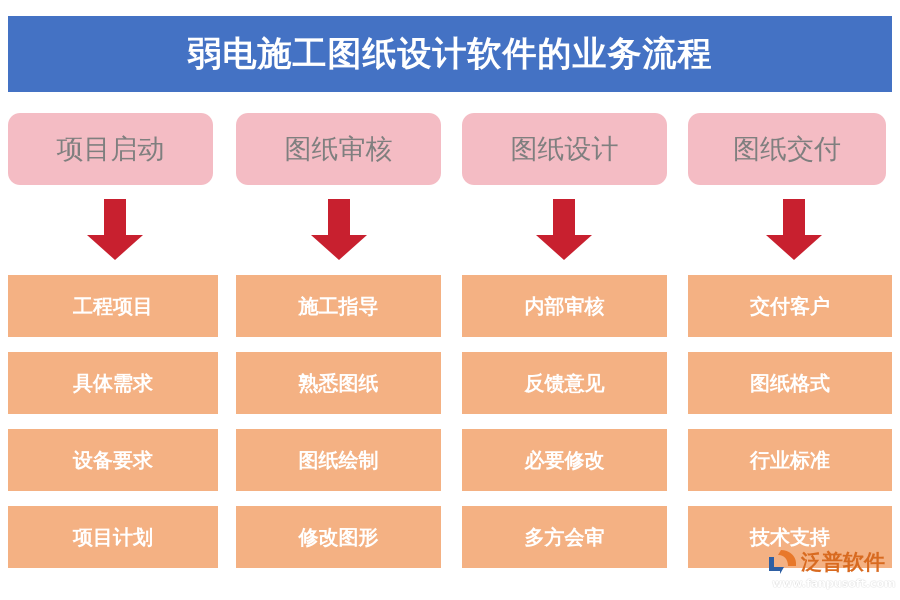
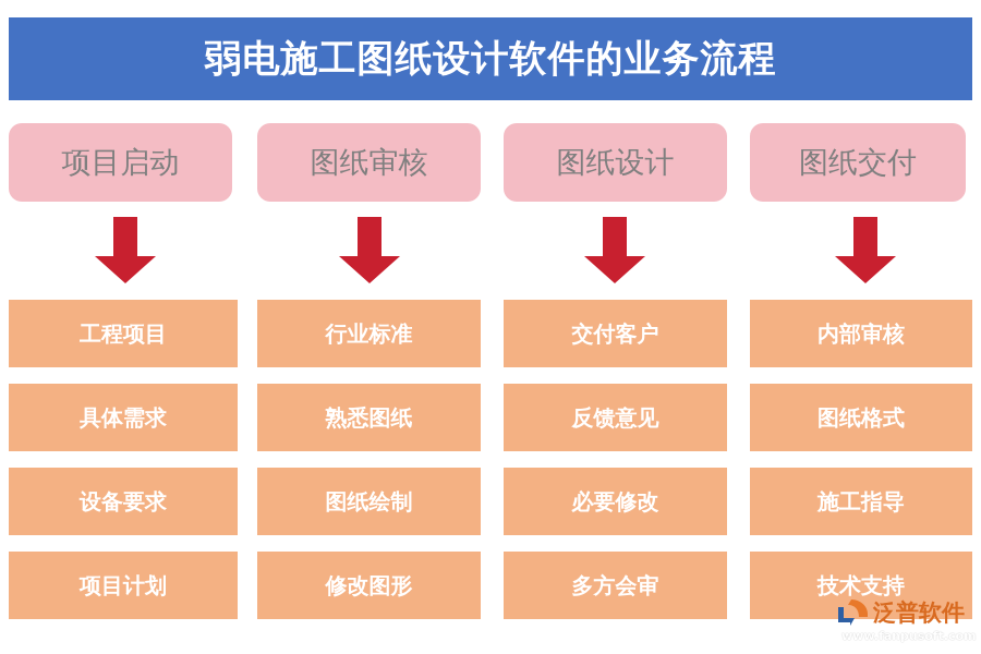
  弱电施工图纸设计软件的业务流程
  项目启动
  工程项目
  具体需求
  设备要求
  项目计划
  图纸审核
- 施工指导
+ 行业标准
  熟悉图纸
  图纸绘制
  修改图形
  图纸设计
- 内部审核
+ 交付客户
  反馈意见
  必要修改
  多方会审
  图纸交付
- 交付客户
+ 内部审核
  图纸格式
- 行业标准
+ 施工指导
  技术支持
  泛普软件
  www.fanpusoft.com
